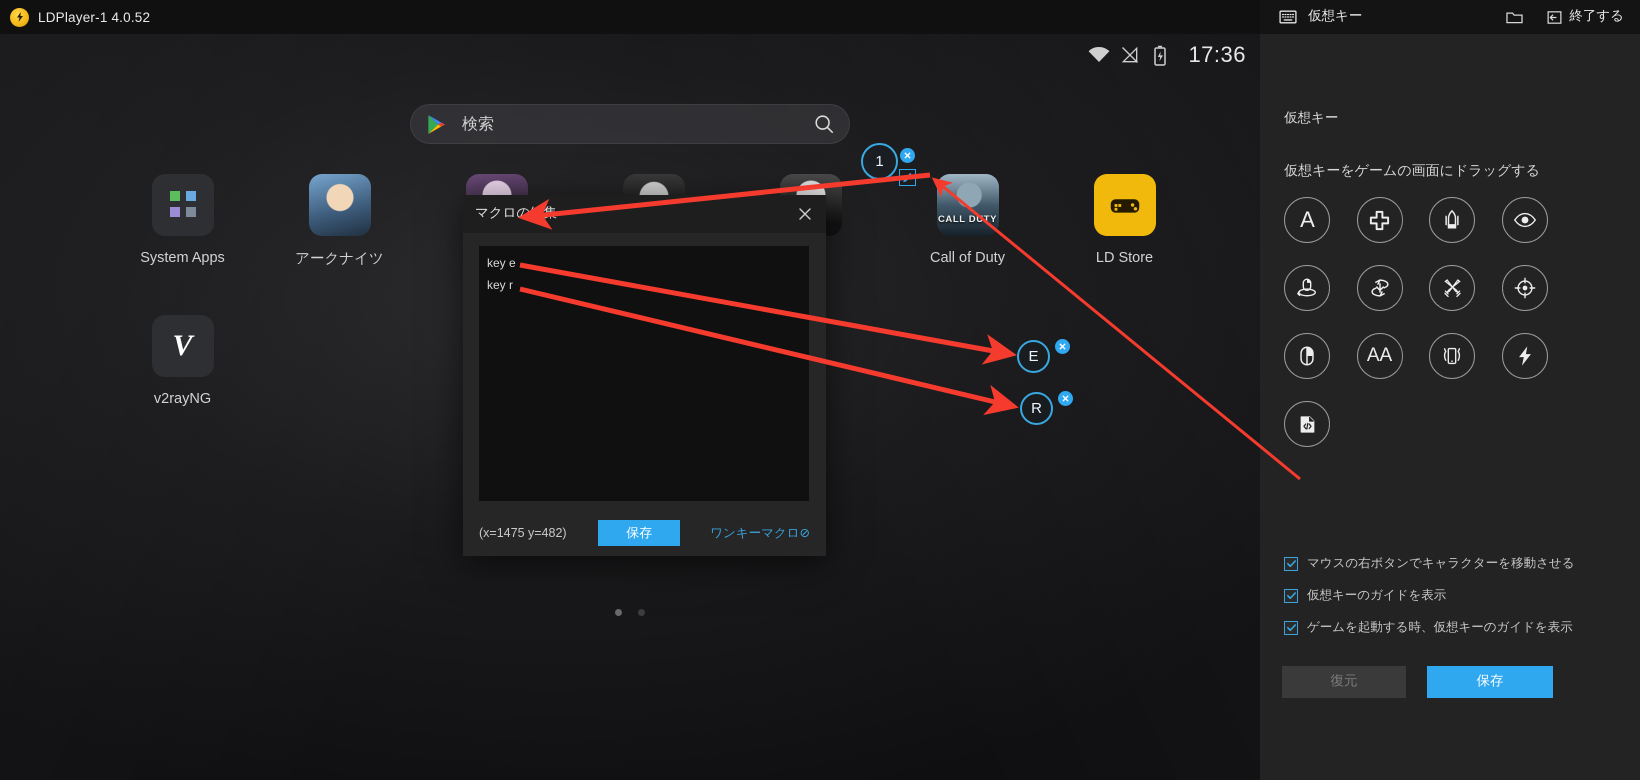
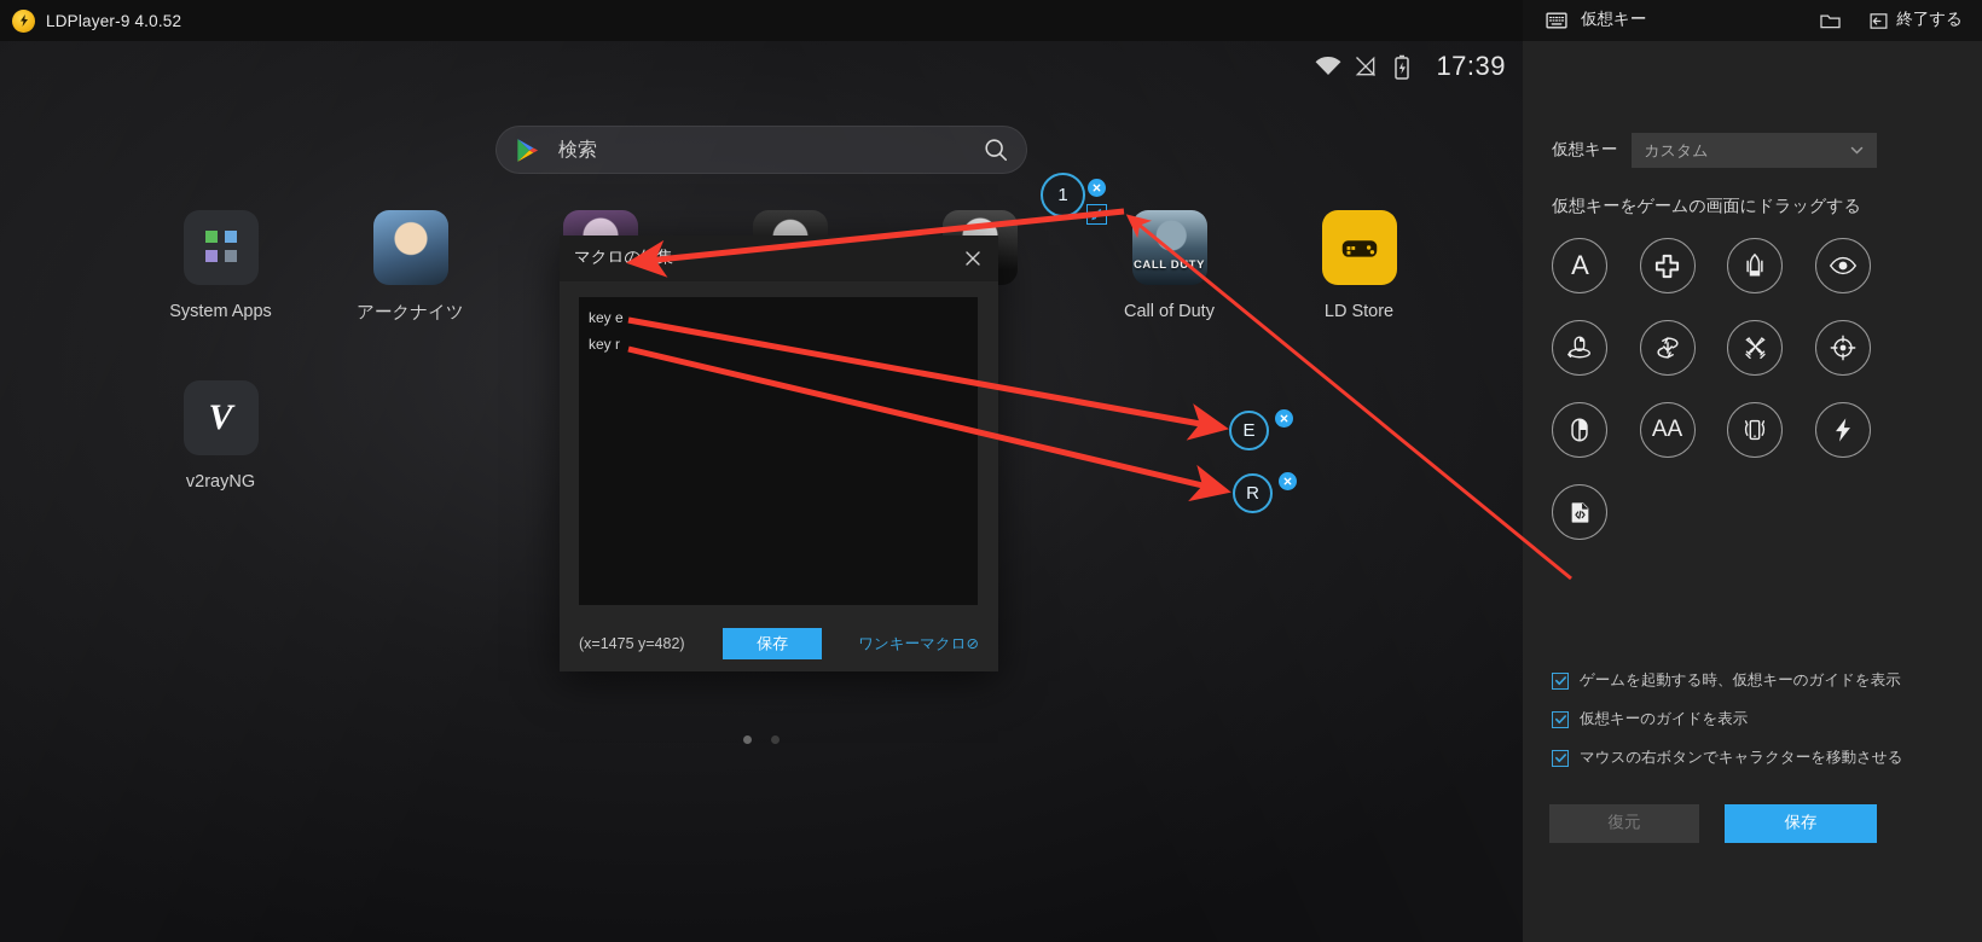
- LDPlayer-1 4.0.52
+ LDPlayer-9 4.0.52
  仮想キー
  終了する
- 17:36
+ 17:39
  検索
  System Apps
  アークナイツ
  CALL DUTY
  Call of Duty
  LD Store
  V
  v2rayNG
  1
  E
  R
  マクロの編
  key e
  key r
  (x=1475 y=482)
  保存
  ワンキーマクロ⊘
  仮想キー
+ カスタム
  仮想キーをゲームの画面にドラッグする
  A
  AA
- マウスの右ボタンでキャラクターを移動させる
+ ゲームを起動する時、仮想キーのガイドを表示
  仮想キーのガイドを表示
- ゲームを起動する時、仮想キーのガイドを表示
+ マウスの右ボタンでキャラクターを移動させる
  復元
  保存
